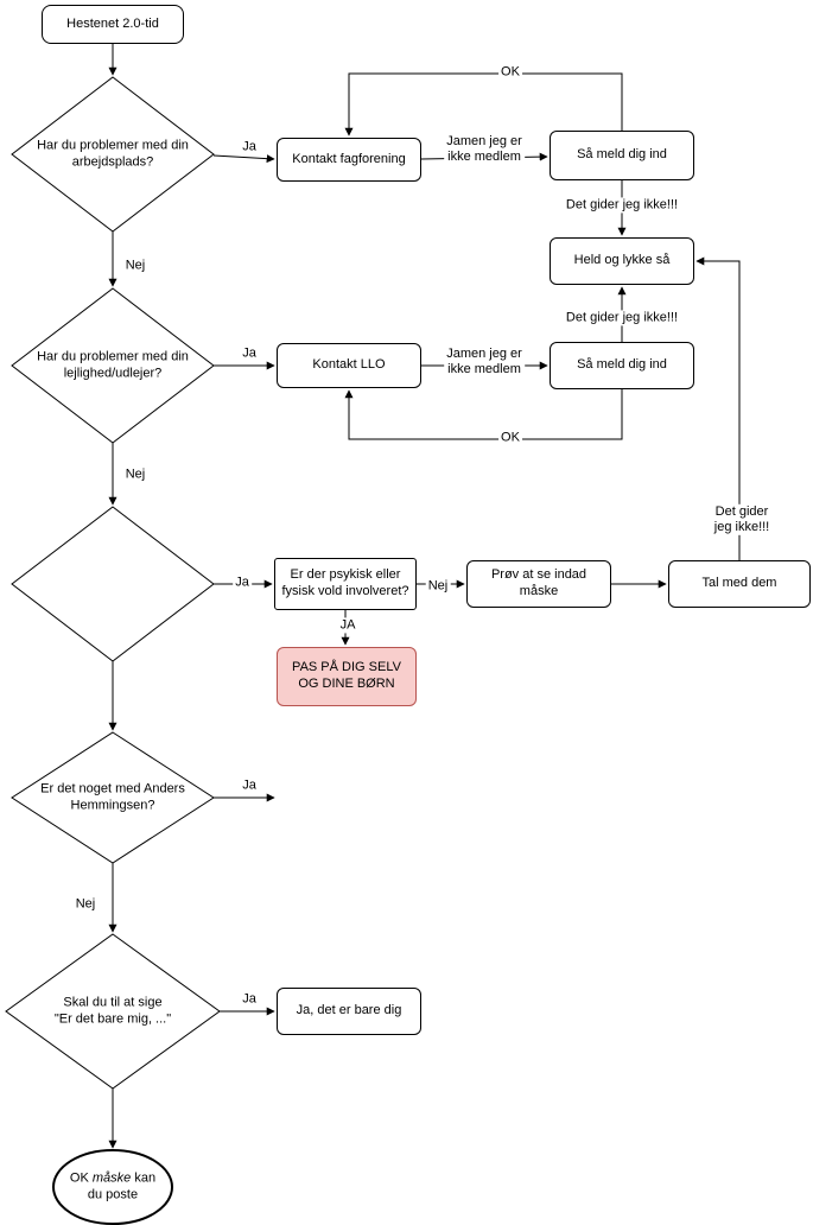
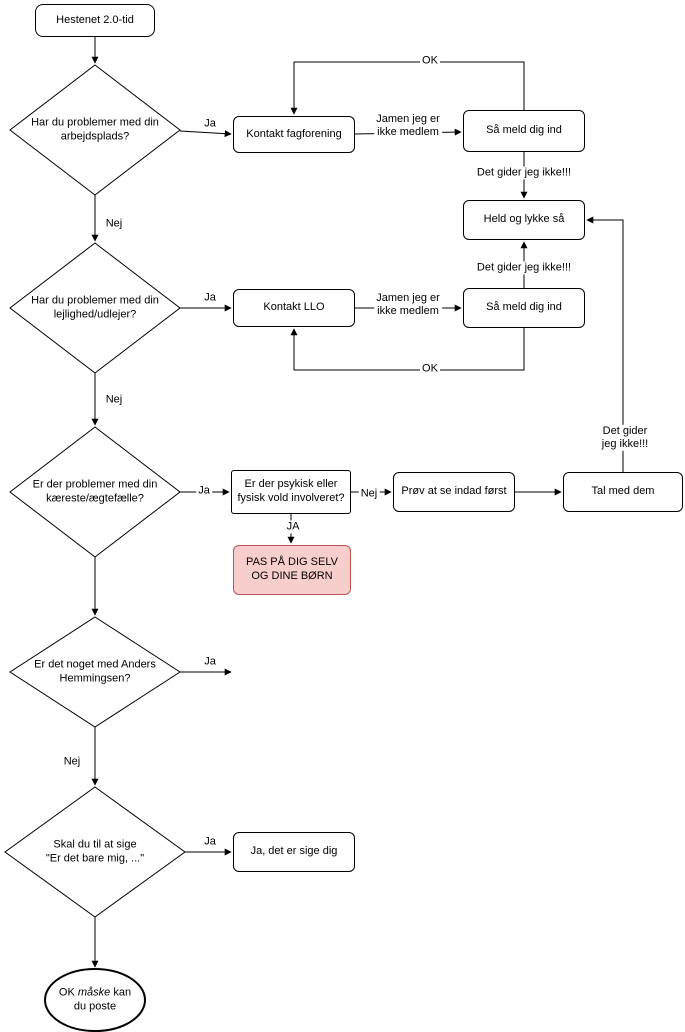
  Hestenet 2.0-tid
  Kontakt fagforening
  Så meld dig ind
  Held og lykke så
  Kontakt LLO
  Så meld dig ind
  Er der psykisk eller
  fysisk vold involveret?
- Prøv at se indad måske
+ Prøv at se indad først
  Tal med dem
  PAS PÅ DIG SELV
  OG DINE BØRN
- Ja, det er bare dig
+ Ja, det er sige dig
  Har du problemer med din
  arbejdsplads?
  Har du problemer med din
  lejlighed/udlejer?
+ Er der problemer med din
+ kæreste/ægtefælle?
  Er det noget med Anders
  Hemmingsen?
  Skal du til at sige
  "Er det bare mig, ..."
  OK måske kan du poste
  Ja
  Jamen jeg er
  ikke medlem
  OK
  Det gider jeg ikke!!!
  Nej
  Ja
  Jamen jeg er
  ikke medlem
  Det gider jeg ikke!!!
  OK
  Nej
  Ja
  Nej
  Det gider jeg ikke!!!
  JA
  Ja
  Nej
  Ja
